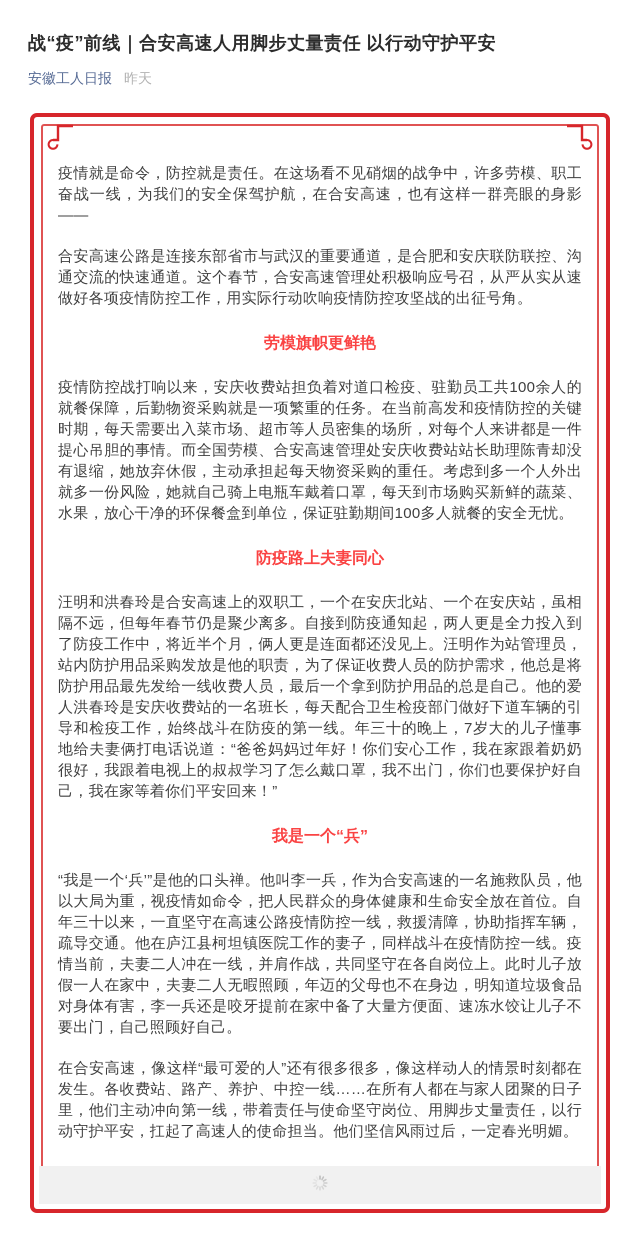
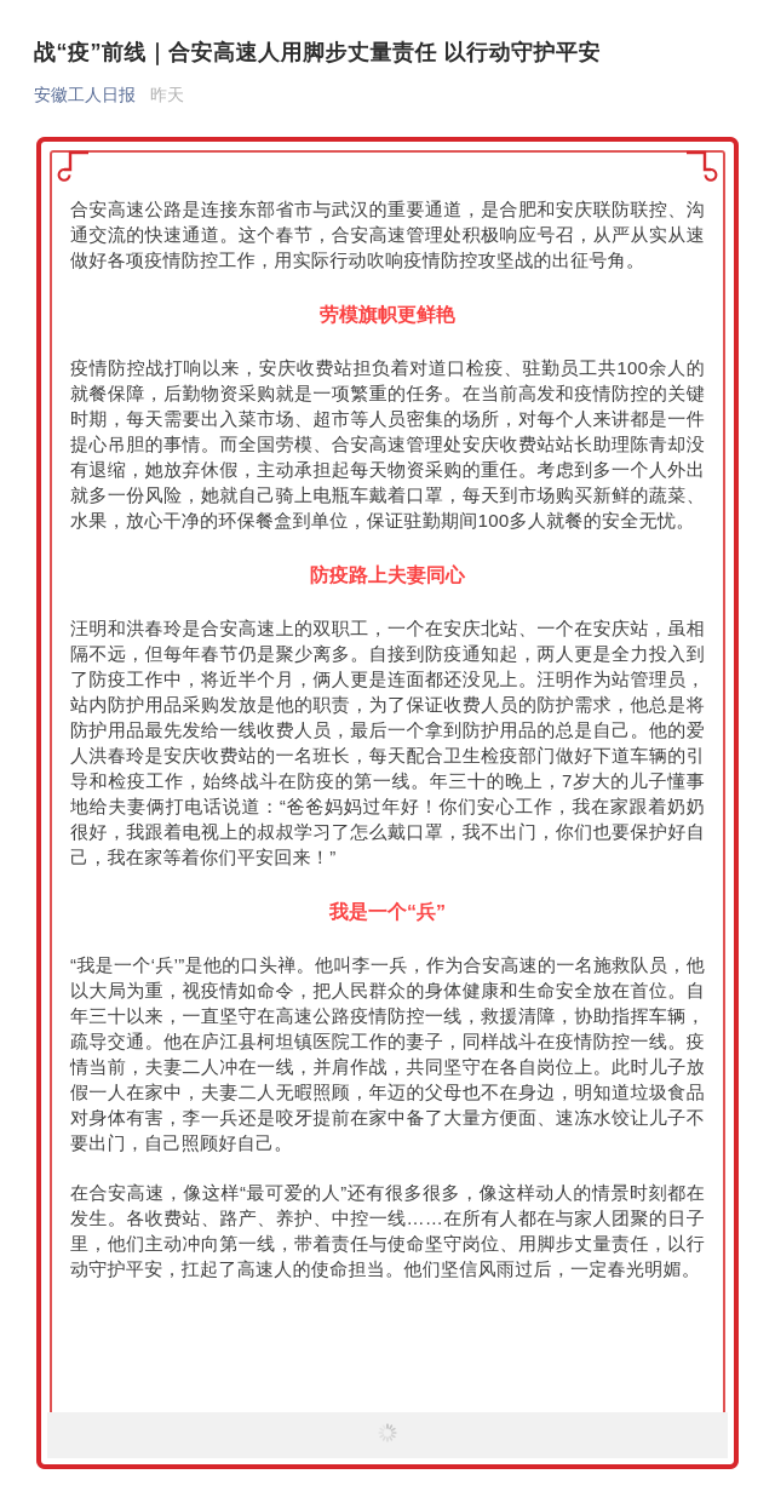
  战“疫”前线｜合安高速人用脚步丈量责任 以行动守护平安
  安徽工人日报 昨天
- 疫情就是命令，防控就是责任。在这场看不见硝烟的战争中，许多劳模、职工奋战一线，为我们的安全保驾护航，在合安高速，也有这样一群亮眼的身影——
  合安高速公路是连接东部省市与武汉的重要通道，是合肥和安庆联防联控、沟通交流的快速通道。这个春节，合安高速管理处积极响应号召，从严从实从速做好各项疫情防控工作，用实际行动吹响疫情防控攻坚战的出征号角。
  劳模旗帜更鲜艳
  疫情防控战打响以来，安庆收费站担负着对道口检疫、驻勤员工共100余人的就餐保障，后勤物资采购就是一项繁重的任务。在当前高发和疫情防控的关键时期，每天需要出入菜市场、超市等人员密集的场所，对每个人来讲都是一件提心吊胆的事情。而全国劳模、合安高速管理处安庆收费站站长助理陈青却没有退缩，她放弃休假，主动承担起每天物资采购的重任。考虑到多一个人外出就多一份风险，她就自己骑上电瓶车戴着口罩，每天到市场购买新鲜的蔬菜、水果，放心干净的环保餐盒到单位，保证驻勤期间100多人就餐的安全无忧。
  防疫路上夫妻同心
  汪明和洪春玲是合安高速上的双职工，一个在安庆北站、一个在安庆站，虽相隔不远，但每年春节仍是聚少离多。自接到防疫通知起，两人更是全力投入到了防疫工作中，将近半个月，俩人更是连面都还没见上。汪明作为站管理员，站内防护用品采购发放是他的职责，为了保证收费人员的防护需求，他总是将防护用品最先发给一线收费人员，最后一个拿到防护用品的总是自己。他的爱人洪春玲是安庆收费站的一名班长，每天配合卫生检疫部门做好下道车辆的引导和检疫工作，始终战斗在防疫的第一线。年三十的晚上，7岁大的儿子懂事地给夫妻俩打电话说道：“爸爸妈妈过年好！你们安心工作，我在家跟着奶奶很好，我跟着电视上的叔叔学习了怎么戴口罩，我不出门，你们也要保护好自己，我在家等着你们平安回来！”
  我是一个“兵”
  “我是一个‘兵’”是他的口头禅。他叫李一兵，作为合安高速的一名施救队员，他以大局为重，视疫情如命令，把人民群众的身体健康和生命安全放在首位。自年三十以来，一直坚守在高速公路疫情防控一线，救援清障，协助指挥车辆，疏导交通。他在庐江县柯坦镇医院工作的妻子，同样战斗在疫情防控一线。疫情当前，夫妻二人冲在一线，并肩作战，共同坚守在各自岗位上。此时儿子放假一人在家中，夫妻二人无暇照顾，年迈的父母也不在身边，明知道垃圾食品对身体有害，李一兵还是咬牙提前在家中备了大量方便面、速冻水饺让儿子不要出门，自己照顾好自己。
  在合安高速，像这样“最可爱的人”还有很多很多，像这样动人的情景时刻都在发生。各收费站、路产、养护、中控一线……在所有人都在与家人团聚的日子里，他们主动冲向第一线，带着责任与使命坚守岗位、用脚步丈量责任，以行动守护平安，扛起了高速人的使命担当。他们坚信风雨过后，一定春光明媚。
